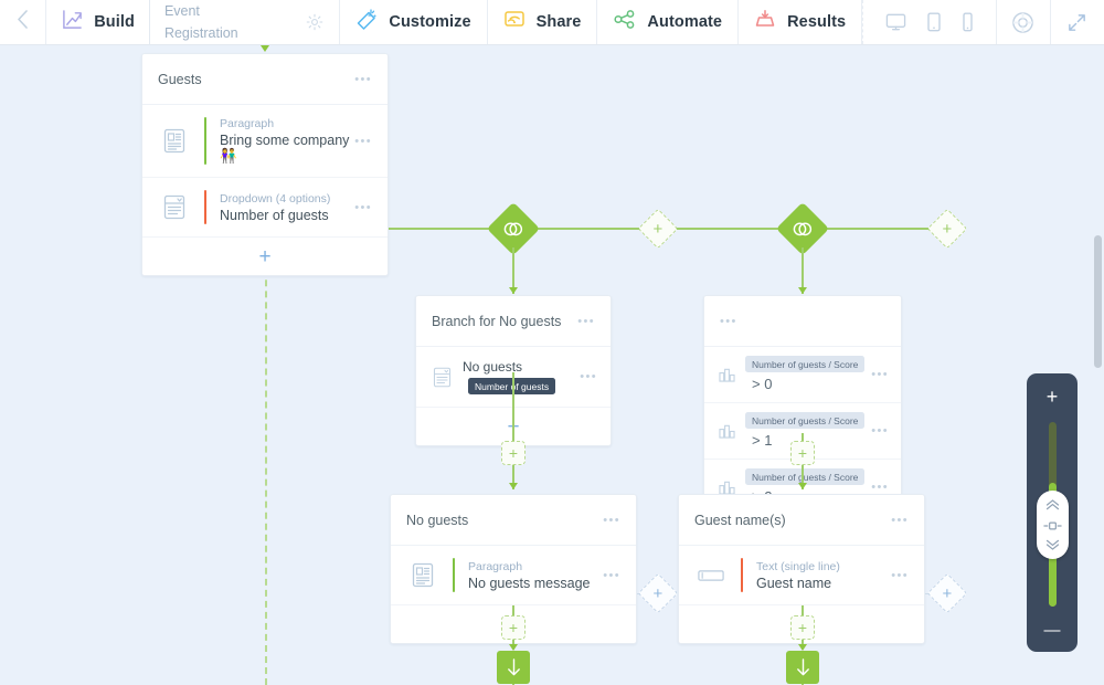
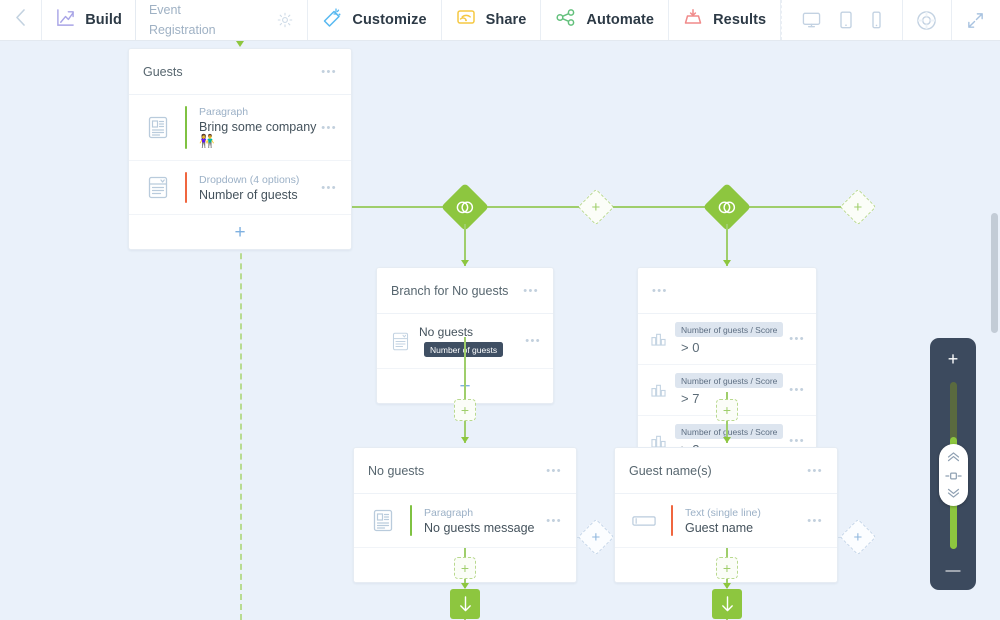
  Build
  Event Registration
  Customize
  Share
  Automate
  Results
  Guests
  •••
  Paragraph
  Bring some company 👫
  •••
  Dropdown (4 options)
  Number of guests
  •••
  +
  Branch for No guests
  •••
  No guests Number of guests
  •••
  +
  •••
  Number of guests / Score > 0
  •••
- Number of guests / Score > 1
+ Number of guests / Score > 7
  •••
  Number of guests / Score
  •••
  +
  +
  No guests
  •••
  Paragraph
  No guests message
  •••
  Guest name(s)
  •••
  Text (single line)
  Guest name
  •••
  +
  +
  +
  —
